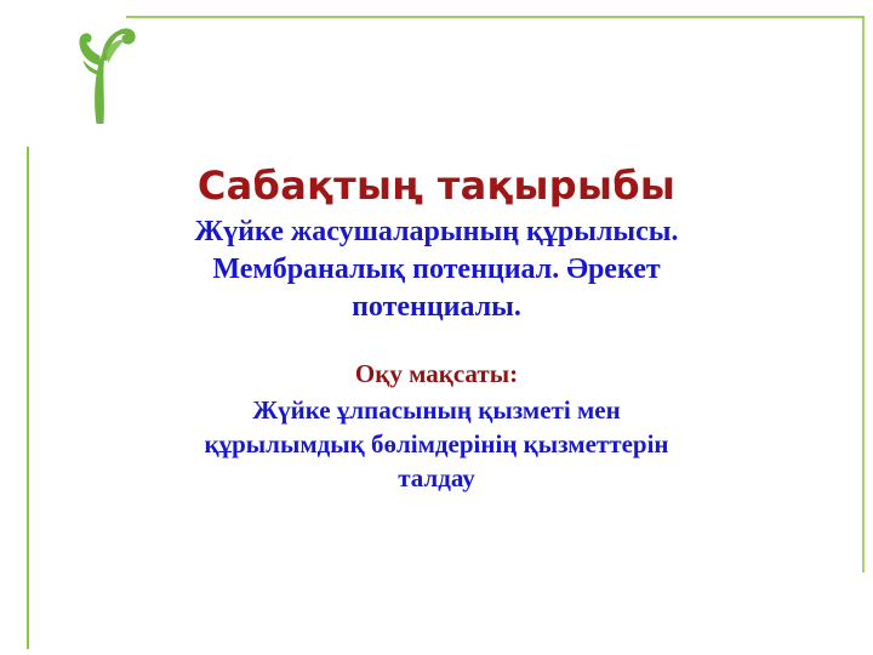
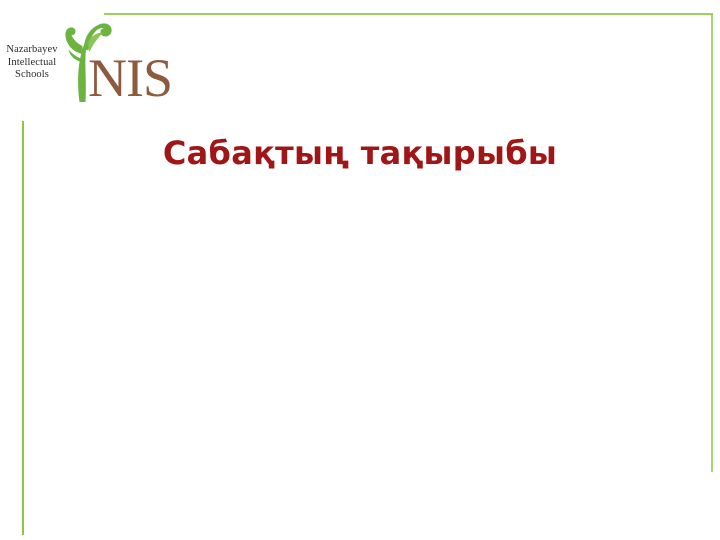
+ Nazarbayev
+ Intellectual
+ Schools
+ NIS
  Сабақтың тақырыбы
- Жүйке жасушаларының құрылысы. Мембраналық потенциал. Әрекет потенциалы.
- Оқу мақсаты:
- Жүйке ұлпасының қызметі мен құрылымдық бөлімдерінің қызметтерін талдау
